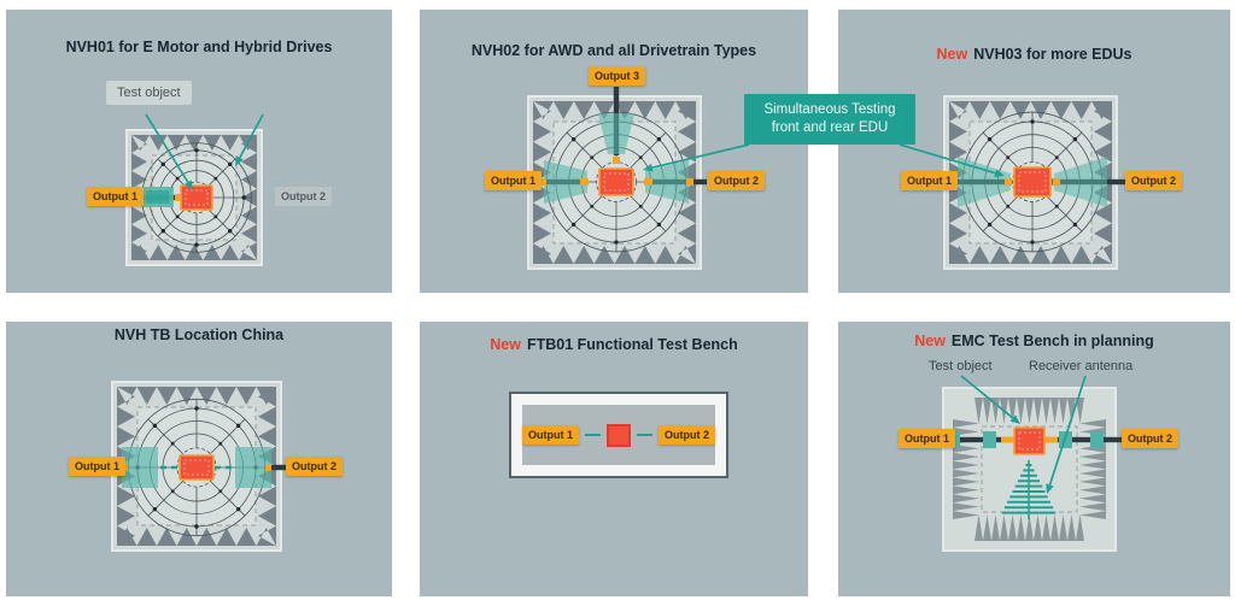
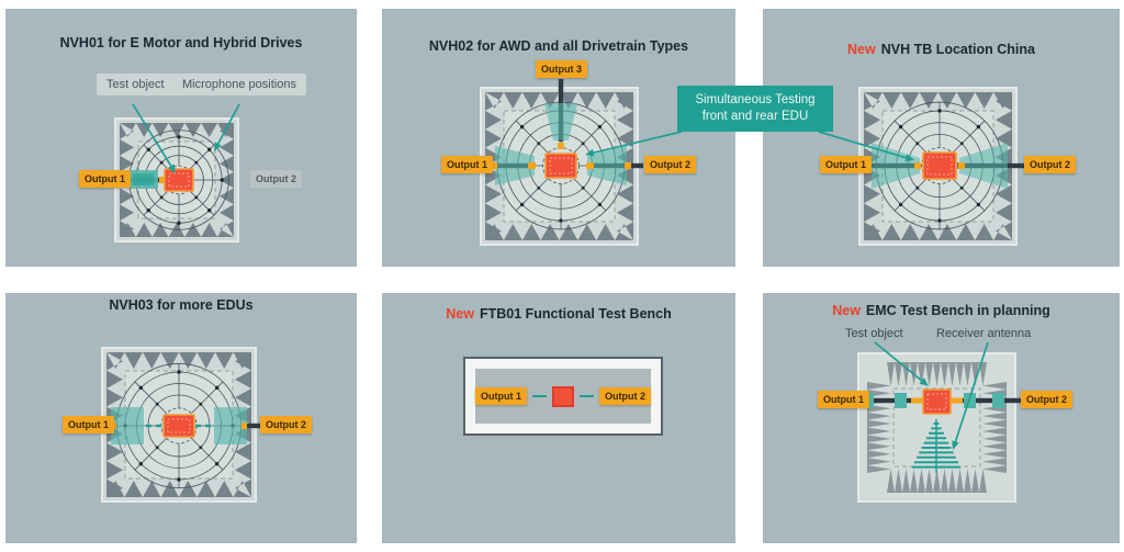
  NVH01 for E Motor and Hybrid Drives
  Test object
+ Microphone positions
  Output 1
  Output 2
  NVH02 for AWD and all Drivetrain Types
  Output 3
  Output 1
  Output 2
- New NVH03 for more EDUs
+ New NVH TB Location China
  Output 1
  Output 2
- NVH TB Location China
+ NVH03 for more EDUs
  Output 1
  Output 2
  New FTB01 Functional Test Bench
  Output 1
  Output 2
  New EMC Test Bench in planning
  Test object
  Receiver antenna
  Output 1
  Output 2
  Simultaneous Testing
  front and rear EDU
